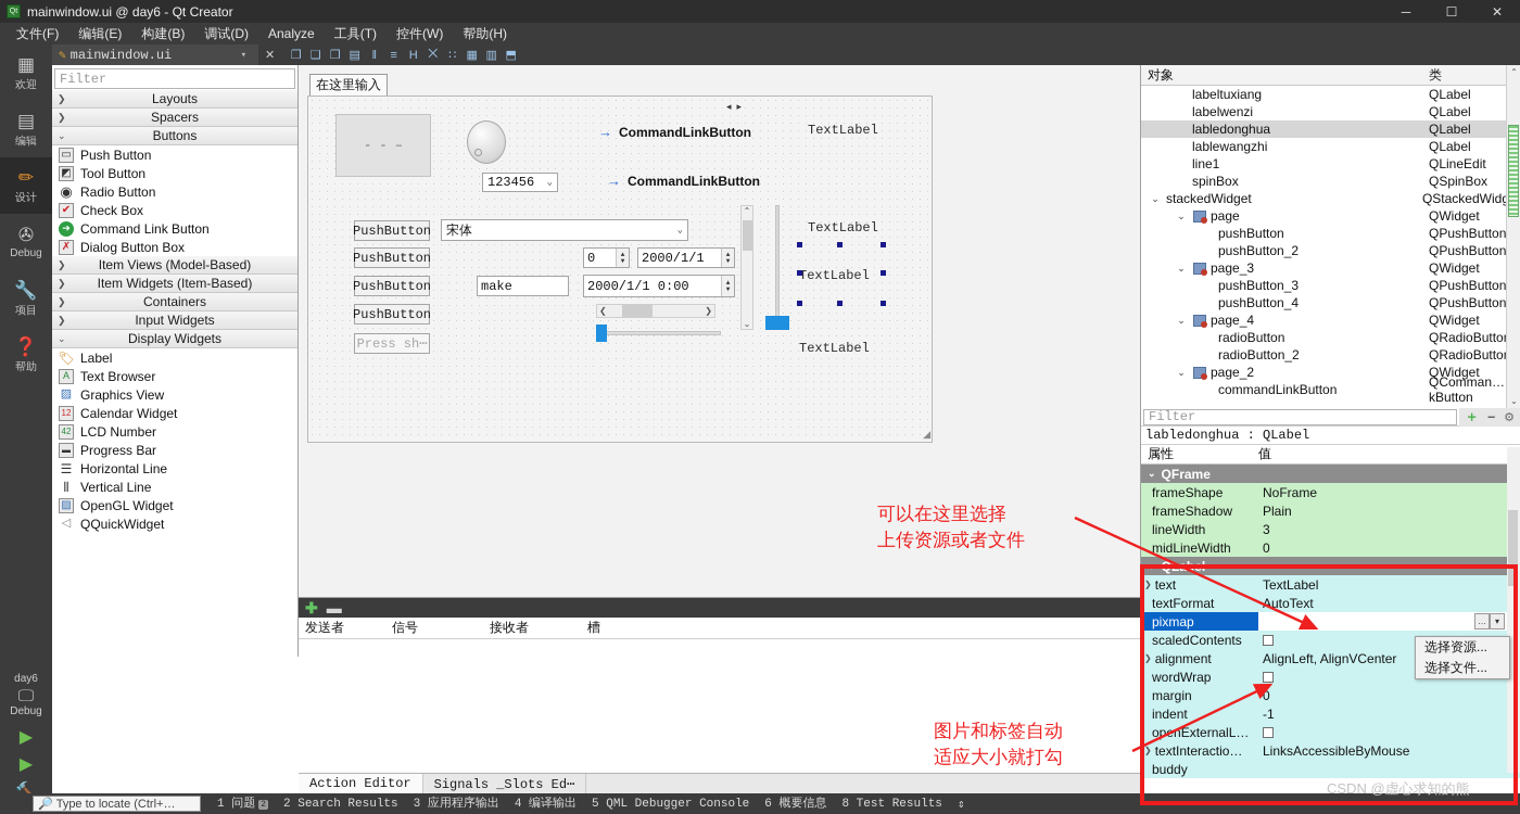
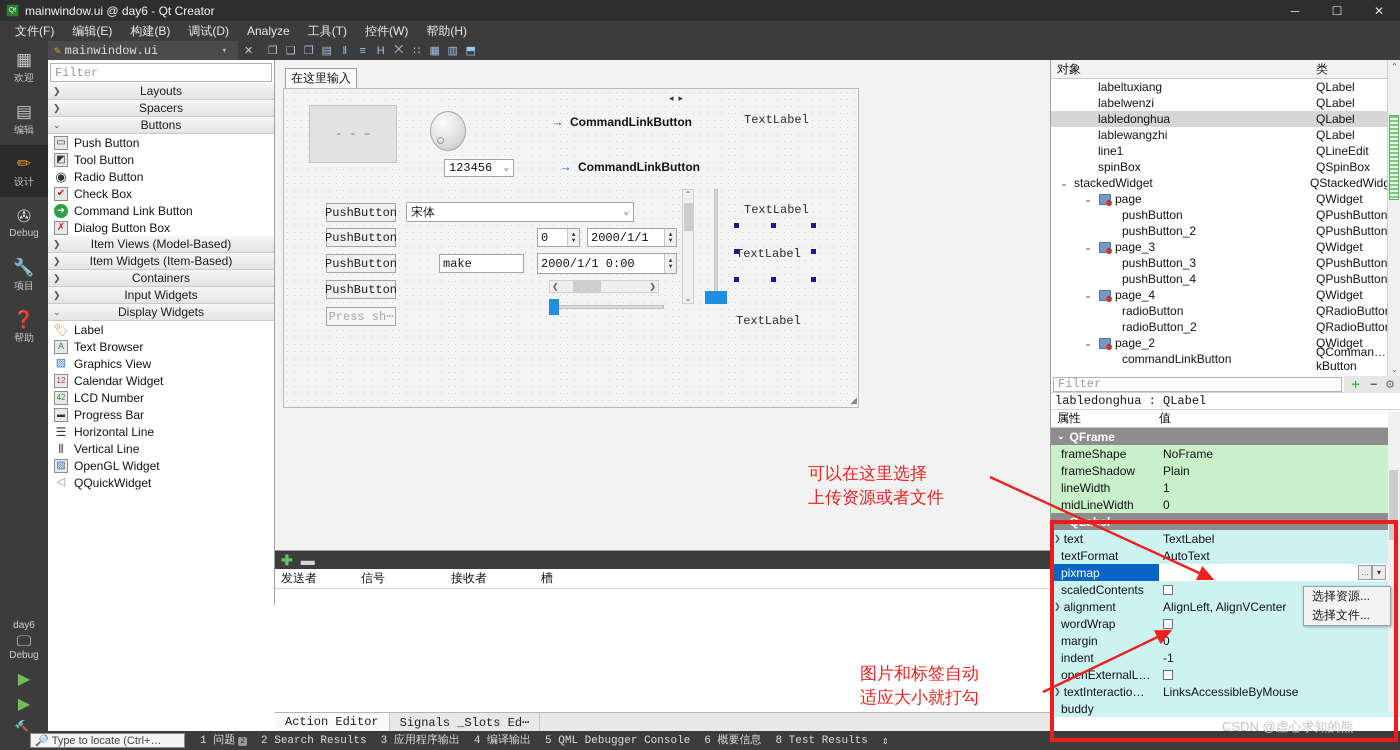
  mainwindow.ui @ day6 - Qt Creator
  ─
  ☐
  ✕
  文件(F)
  编辑(E)
  构建(B)
  调试(D)
  Analyze
  工具(T)
  控件(W)
  帮助(H)
  ▦
  欢迎
  ▤
  编辑
  ✏
  设计
  ✇
  Debug
  🔧
  项目
  ❓
  帮助
  day6
  🖵
  Debug
  ▶
  ▶
  🔨
  ✎
  mainwindow.ui
  ▾
  ✕
  ❐
  ❑
  ❒
  ▤
  ‖
  ≡
  H
  ⨉
  ∷
  ▦
  ▥
  ⬒
  Filter
  ❯
  Layouts
  ❯
  Spacers
  ⌄
  Buttons
  ▭
  Push Button
  ◩
  Tool Button
  ◉
  Radio Button
  ✔
  Check Box
  ➔
  Command Link Button
  ✗
  Dialog Button Box
  ❯
  Item Views (Model-Based)
  ❯
  Item Widgets (Item-Based)
  ❯
  Containers
  ❯
  Input Widgets
  ⌄
  Display Widgets
  🏷
  Label
  A
  Text Browser
  ▨
  Graphics View
  12
  Calendar Widget
  42
  LCD Number
  ▬
  Progress Bar
  ☰
  Horizontal Line
  ⦀
  Vertical Line
  ▨
  OpenGL Widget
  ◁
  QQuickWidget
  在这里输入
  ◂▸
  - - –
  123456
  ⌄
  →
  CommandLinkButton
  →
  CommandLinkButton
  TextLabel
  TextLabel
  TextLabel
  TextLabel
  PushButton
  PushButton
  PushButton
  PushButton
  Press sh⋯
  宋体
  ⌄
  0
  2000/1/1
  make
  2000/1/1 0:00
  ❮
  ❯
  ⌃
  ⌄
  ◢
  ✚
  ▬
  发送者
  信号
  接收者
  槽
  Action Editor
  Signals _Slots Ed⋯
  对象
  类
  labeltuxiang
  QLabel
  labelwenzi
  QLabel
  labledonghua
  QLabel
  lablewangzhi
  QLabel
  line1
  QLineEdit
  spinBox
  QSpinBox
  ⌄
  stackedWidget
  QStackedWid
  ⌄
  page
  QWidget
  pushButton
  QPushButton
  pushButton_2
  QPushButton
  ⌄
  page_3
  QWidget
  pushButton_3
  QPushButton
  pushButton_4
  QPushButton
  ⌄
  page_4
  QWidget
  radioButton
  QRadioButto
  radioButton_2
  QRadioButto
  ⌄
  page_2
  QWidget
  commandLinkButton
  QComman…kButton
  ⌃
  ⌄
  Filter
  ＋
  －
  ⚙
  labledonghua : QLabel
  属性
  值
  ⌄
  QFrame
  frameShape
  NoFrame
  frameShadow
  Plain
  lineWidth
- 3
+ 1
  midLineWidth
  0
  ⌄
  QLbel
  ❯
  text
  TextLabel
  textFormat
  AutoText
  pixmap
  …
  ▾
  scaledContents
  ❯
  alignment
  AlignLeft, AlignVCenter
  wordWrap
  margin
  0
  indent
  -1
  opnExternalL…
  ❯
  textInteractio…
  LinksAccessibleByMouse
  buddy
  选择资源...
  选择文件...
  可以在这里选择
  上传资源或者文件
  图片和标签自动
  适应大小就打勾
  CSDN @虚心求知的熊
  🔎
  Type to locate (Ctrl+…
  1 问题 2
  2 Search Results
  3 应用程序输出
  4 编译输出
  5 QML Debugger Console
  6 概要信息
  8 Test Results
  ⇕
